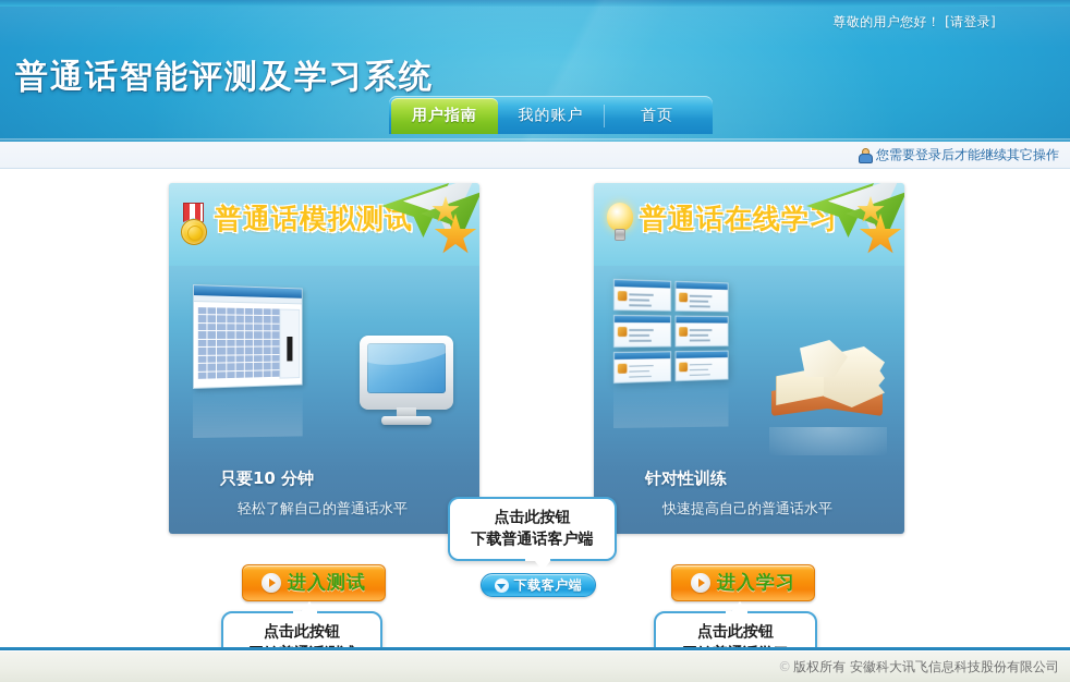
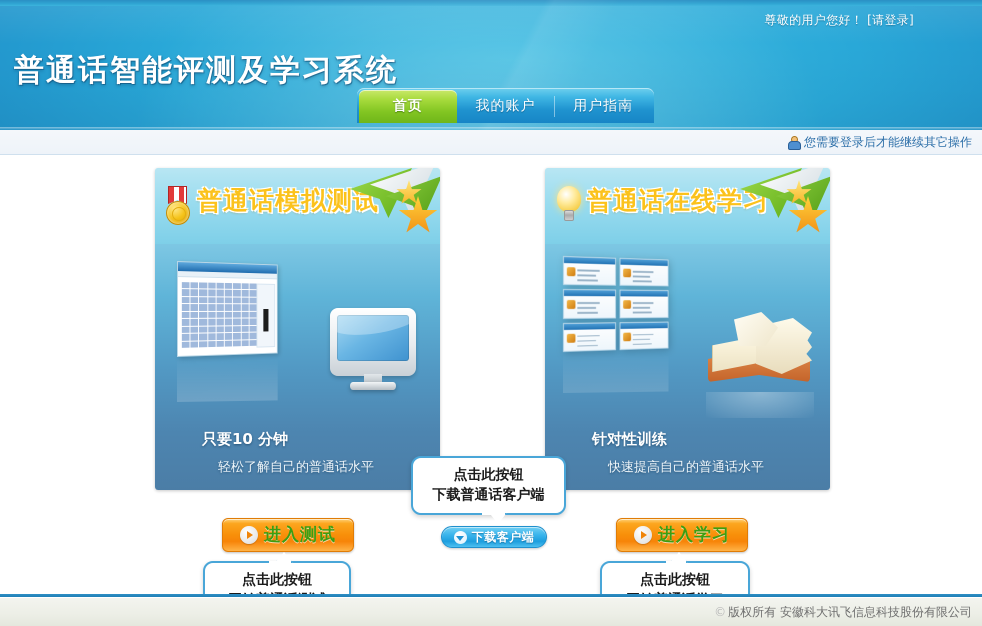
  尊敬的用户您好！ [请登录]
  普通话智能评测及学习系统
- 用户指南
+ 首页
  我的账户
- 首页
+ 用户指南
  您需要登录后才能继续其它操作
  普通话模拟测试
  只要10 分钟
  轻松了解自己的普通话水平
  普通话在线学习
  针对性训练
  快速提高自己的普通话水平
  进入测试
  进入学习
  下载客户端
  点击此按钮
  下载普通话客户端
  点击此按钮
  点击此按钮
  © 版权所有 安徽科大讯飞信息科技股份有限公司
